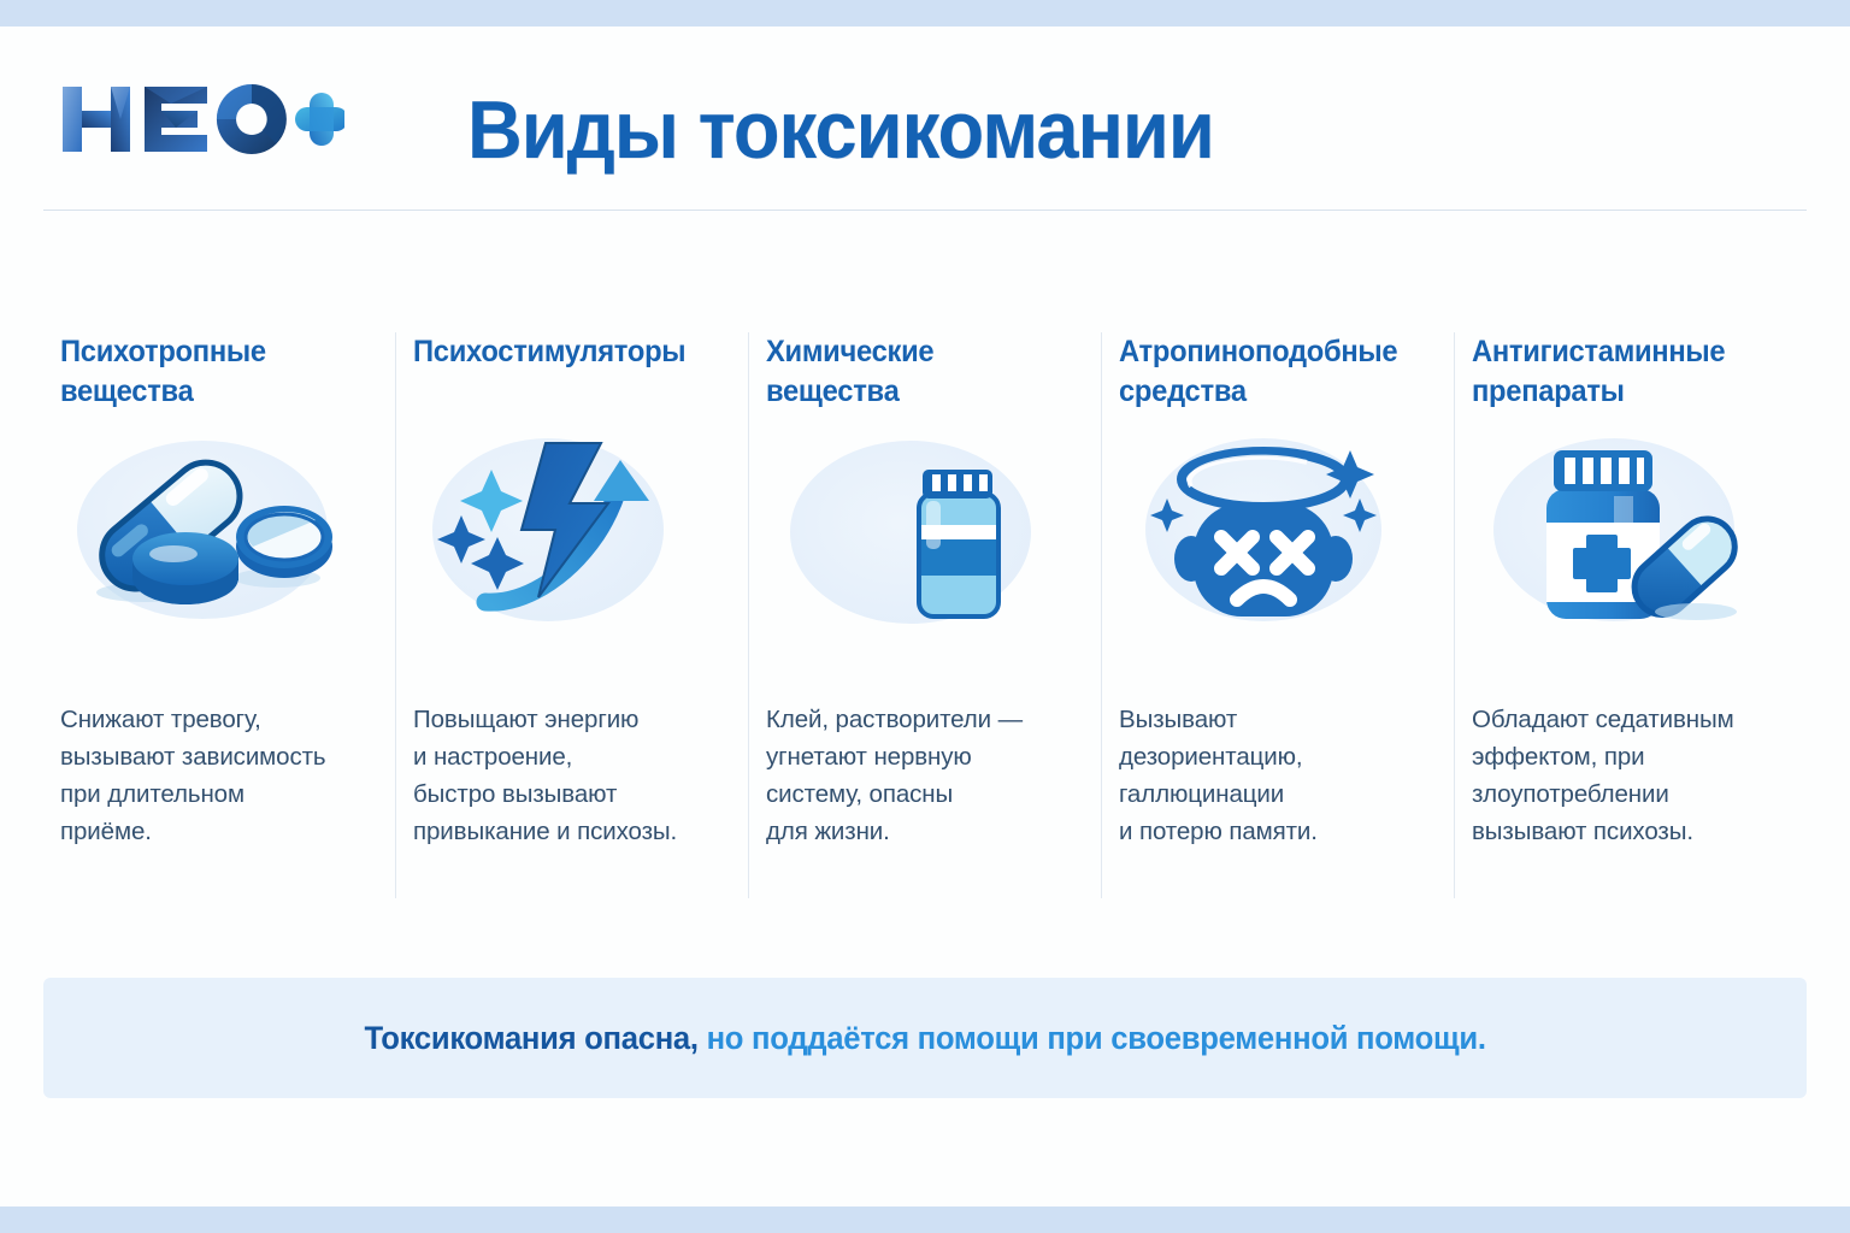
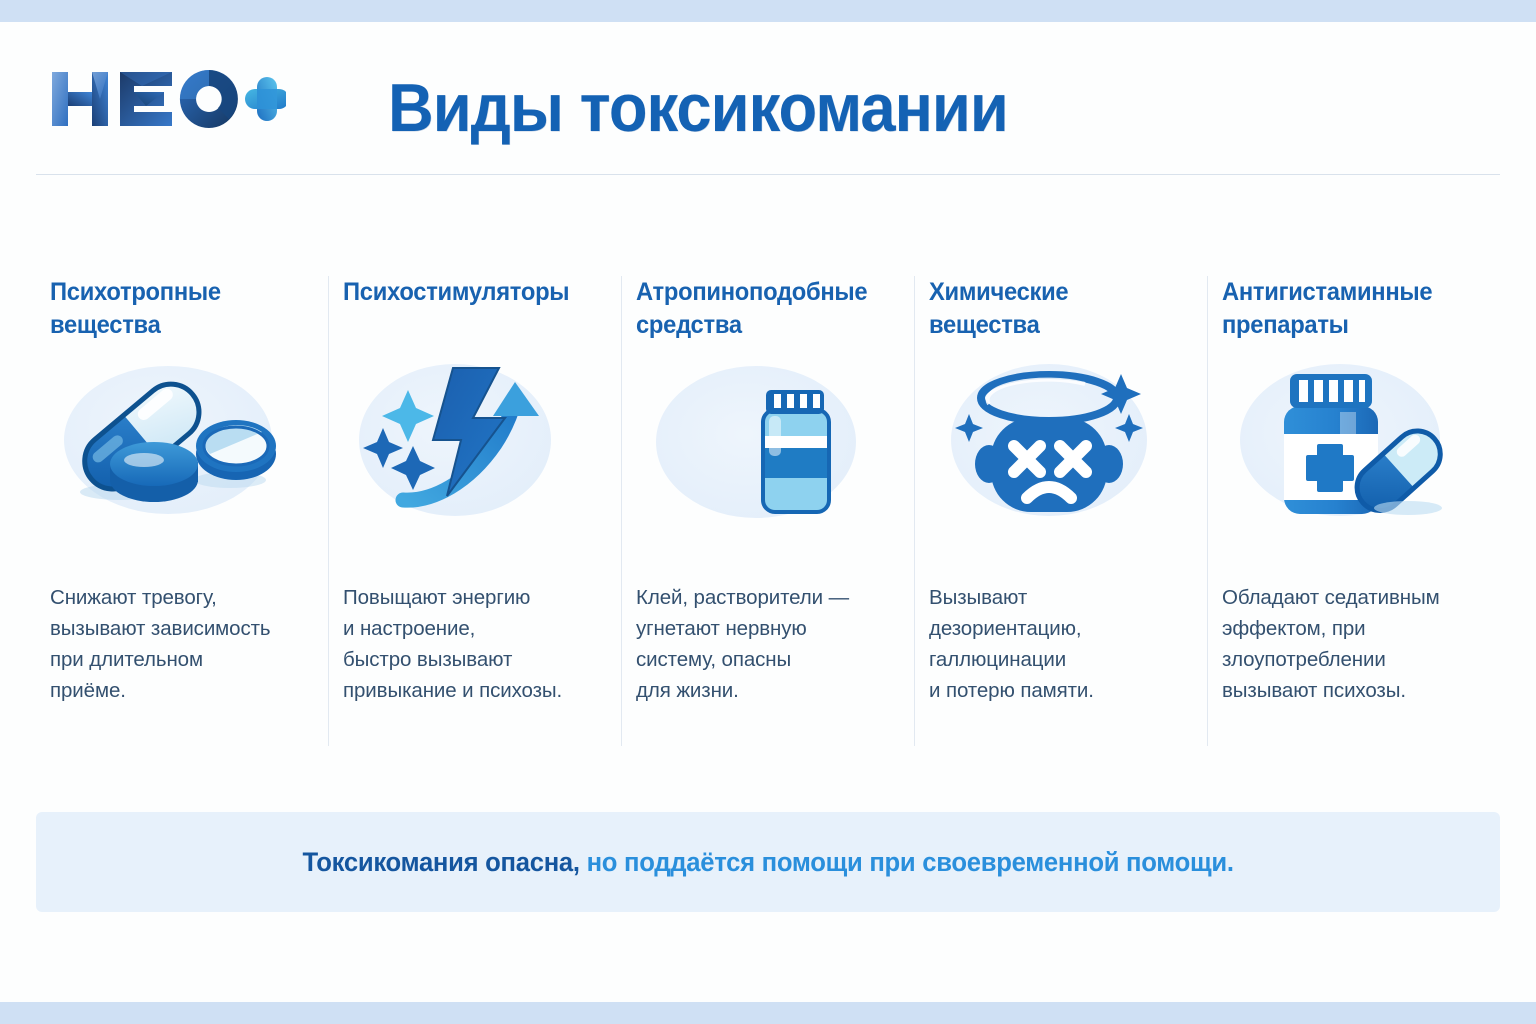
  Виды токсикомании
  Психотропные вещества
  Снижают тревогу,
  вызывают зависимость
  при длительном
  приёме.
  Психостимуляторы
  Повыщают энергию
  и настроение,
  быстро вызывают
  привыкание и психозы.
- Химические вещества
+ Атропиноподобные средства
  Клей, растворители —
  угнетают нервную
  систему, опасны
  для жизни.
- Атропиноподобные средства
+ Химические вещества
  Вызывают
  дезориентацию,
  галлюцинации
  и потерю памяти.
  Антигистаминные препараты
  Обладают седативным
  эффектом, при
  злоупотреблении
  вызывают психозы.
  Токсикомания опасна, но поддаётся помощи при своевременной помощи.
